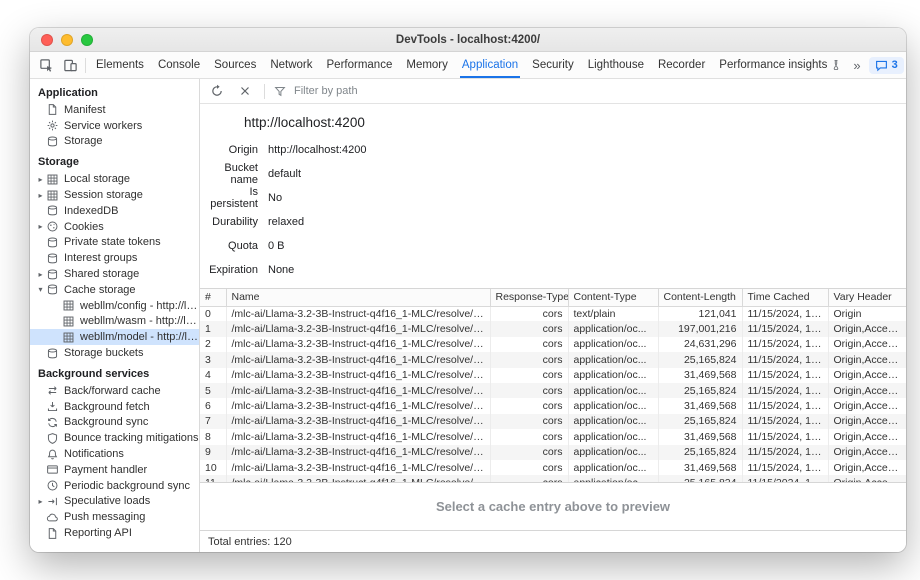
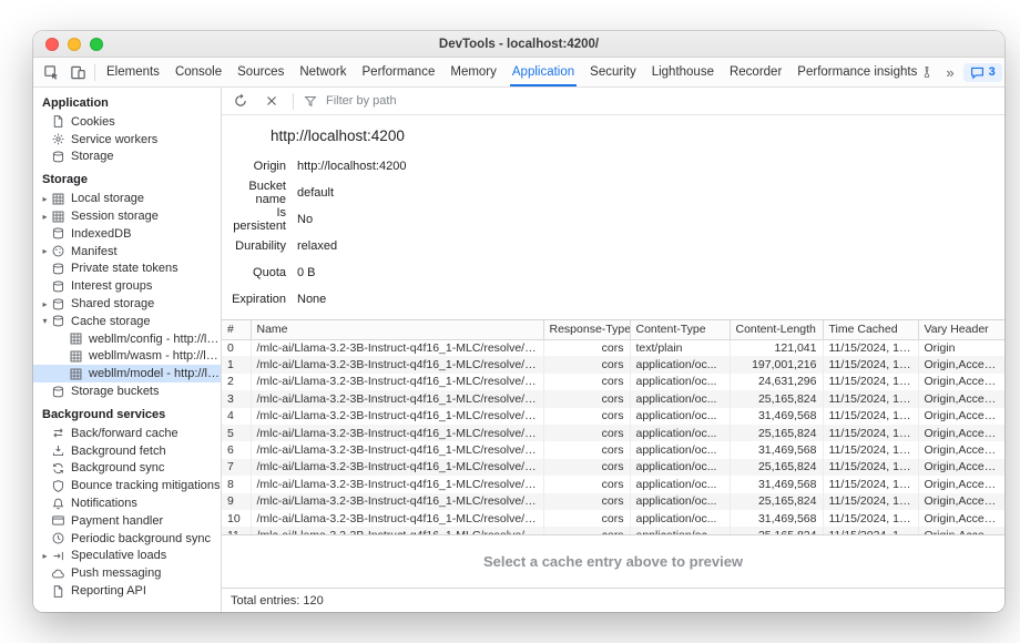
  DevTools - localhost:4200/
  Elements
  Console
  Sources
  Network
  Performance
  Memory
  Application
  Security
  Lighthouse
  Recorder
  Performance insights
  »
  3
  Application
- Manifest
+ Cookies
  Service workers
  Storage
  Storage
  ▸
  Local storage
  ▸
  Session storage
  IndexedDB
  ▸
- Cookies
+ Manifest
  Private state tokens
  Interest groups
  ▸
  Shared storage
  ▾
  Cache storage
  webllm/config - http://loc
  webllm/wasm - http://loc
  webllm/model - http://loc
  Storage buckets
  Background services
  Back/forward cache
  Background fetch
  Background sync
  Bounce tracking mitigations
  Notifications
  Payment handler
  Periodic background sync
  ▸
  Speculative loads
  Push messaging
  Reporting API
  Filter by path
  http://localhost:4200
  Origin
  http://localhost:4200
  Bucket name
  default
  Is persistent
  No
  Durability
  relaxed
  Quota
  0 B
  Expiration
  None
  #	Name	Response-Type	Content-Type	Content-Length	Time Cached	Vary Header
  0	/mlc-ai/Llama-3.2-3B-Instruct-q4f16_1-MLC/resolve/mai	cors	text/plain	121,041	11/15/2024, 10...	Origin
  1	/mlc-ai/Llama-3.2-3B-Instruct-q4f16_1-MLC/resolve/mai	cors	application/oc...	197,001,216	11/15/2024, 10...	Origin,Access...
  2	/mlc-ai/Llama-3.2-3B-Instruct-q4f16_1-MLC/resolve/mai	cors	application/oc...	24,631,296	11/15/2024, 10...	Origin,Access...
  3	/mlc-ai/Llama-3.2-3B-Instruct-q4f16_1-MLC/resolve/mai	cors	application/oc...	25,165,824	11/15/2024, 10...	Origin,Access...
  4	/mlc-ai/Llama-3.2-3B-Instruct-q4f16_1-MLC/resolve/mai	cors	application/oc...	31,469,568	11/15/2024, 10...	Origin,Access...
  5	/mlc-ai/Llama-3.2-3B-Instruct-q4f16_1-MLC/resolve/mai	cors	application/oc...	25,165,824	11/15/2024, 10...	Origin,Access...
  6	/mlc-ai/Llama-3.2-3B-Instruct-q4f16_1-MLC/resolve/mai	cors	application/oc...	31,469,568	11/15/2024, 10...	Origin,Access...
  7	/mlc-ai/Llama-3.2-3B-Instruct-q4f16_1-MLC/resolve/mai	cors	application/oc...	25,165,824	11/15/2024, 10...	Origin,Access...
  8	/mlc-ai/Llama-3.2-3B-Instruct-q4f16_1-MLC/resolve/mai	cors	application/oc...	31,469,568	11/15/2024, 10...	Origin,Access...
  9	/mlc-ai/Llama-3.2-3B-Instruct-q4f16_1-MLC/resolve/mai	cors	application/oc...	25,165,824	11/15/2024, 10...	Origin,Access...
  10	/mlc-ai/Llama-3.2-3B-Instruct-q4f16_1-MLC/resolve/mai	cors	application/oc...	31,469,568	11/15/2024, 10...	Origin,Access...
  Select a cache entry above to preview
  Total entries: 120
